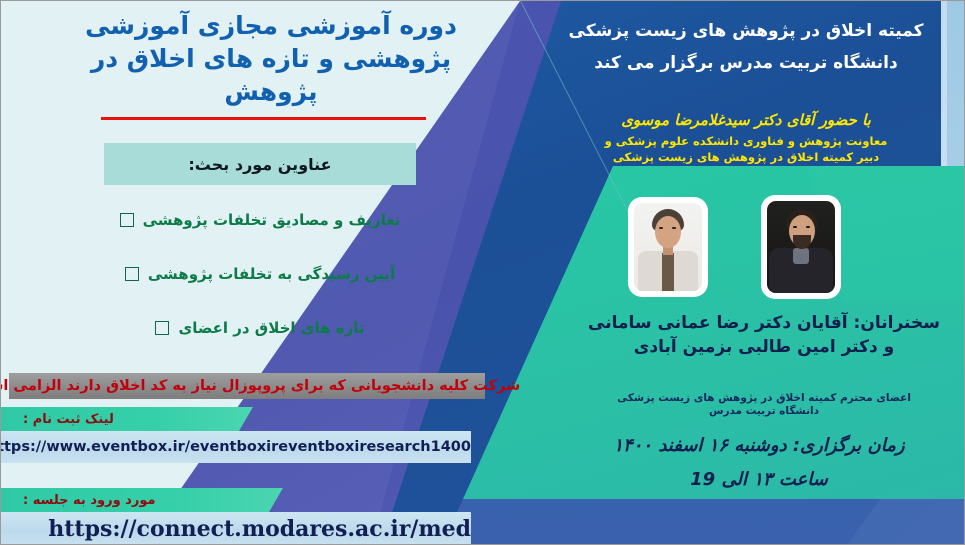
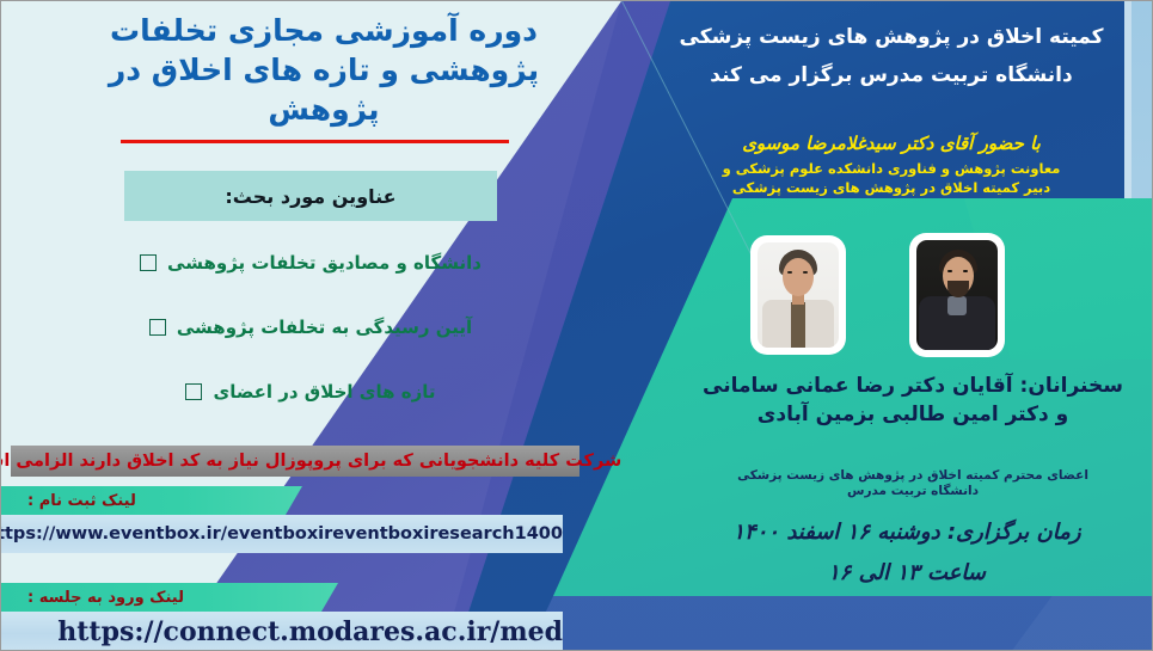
- دوره آموزشی مجازی آموزشی پژوهشی و تازه های اخلاق در پژوهش
+ دوره آموزشی مجازی تخلفات پژوهشی و تازه های اخلاق در پژوهش
  عناوین مورد بحث:
- تعاریف و مصادیق تخلفات پژوهشی
+ دانشگاه و مصادیق تخلفات پژوهشی
  آیین رسیدگی به تخلفات پژوهشی
  تازه های اخلاق در اعضای
  شرکت کلیه دانشجویانی که برای پروپوزال نیاز به کد اخلاق دارند الزامی ا
  لینک ثبت نام :
  ttps://www.eventbox.ir/eventboxireventboxiresearch1400
- مورد ورود به جلسه :
+ لینک ورود به جلسه :
  https://connect.modares.ac.ir/med
  کمیته اخلاق در پژوهش های زیست پزشکی
  دانشگاه تربیت مدرس برگزار می کند
  با حضور آقای دکتر سیدغلامرضا موسوی
  معاونت پژوهش و فناوری دانشکده علوم پزشکی و
  دبیر کمیته اخلاق در پژوهش های زیست پزشکی
  سخنرانان: آقایان دکتر رضا عمانی سامانی و دکتر امین طالبی بزمین آبادی
  اعضای محترم کمیته اخلاق در پژوهش های زیست پزشکی
  دانشگاه تربیت مدرس
  زمان برگزاری: دوشنبه ۱۶ اسفند ۱۴۰۰
- ساعت ۱۳ الی 19
+ ساعت ۱۳ الی ۱۶
